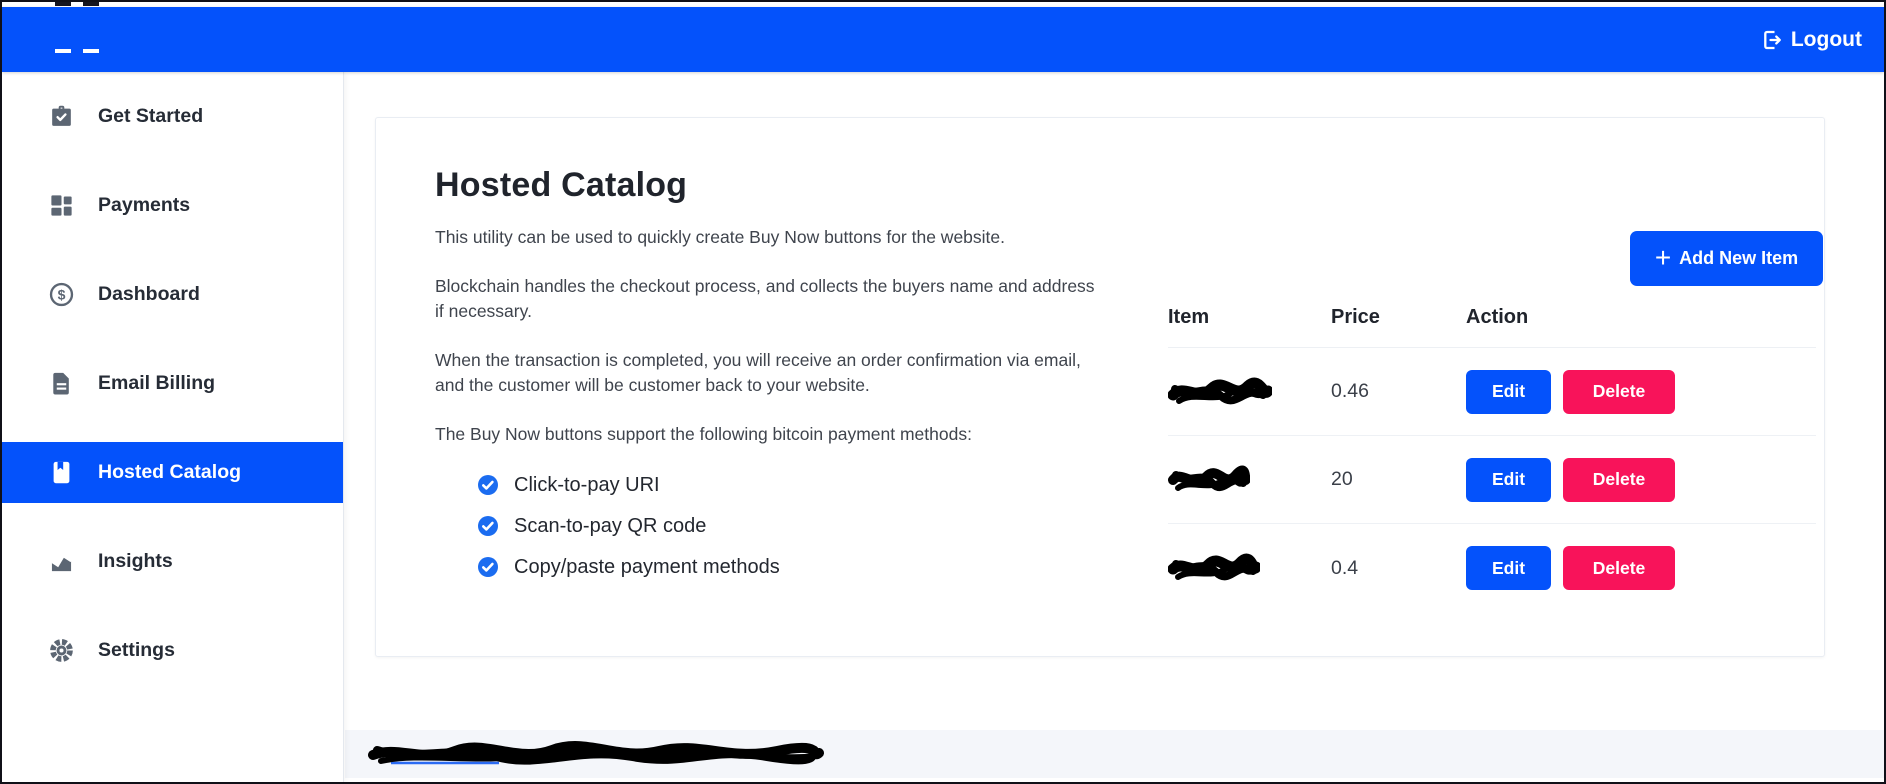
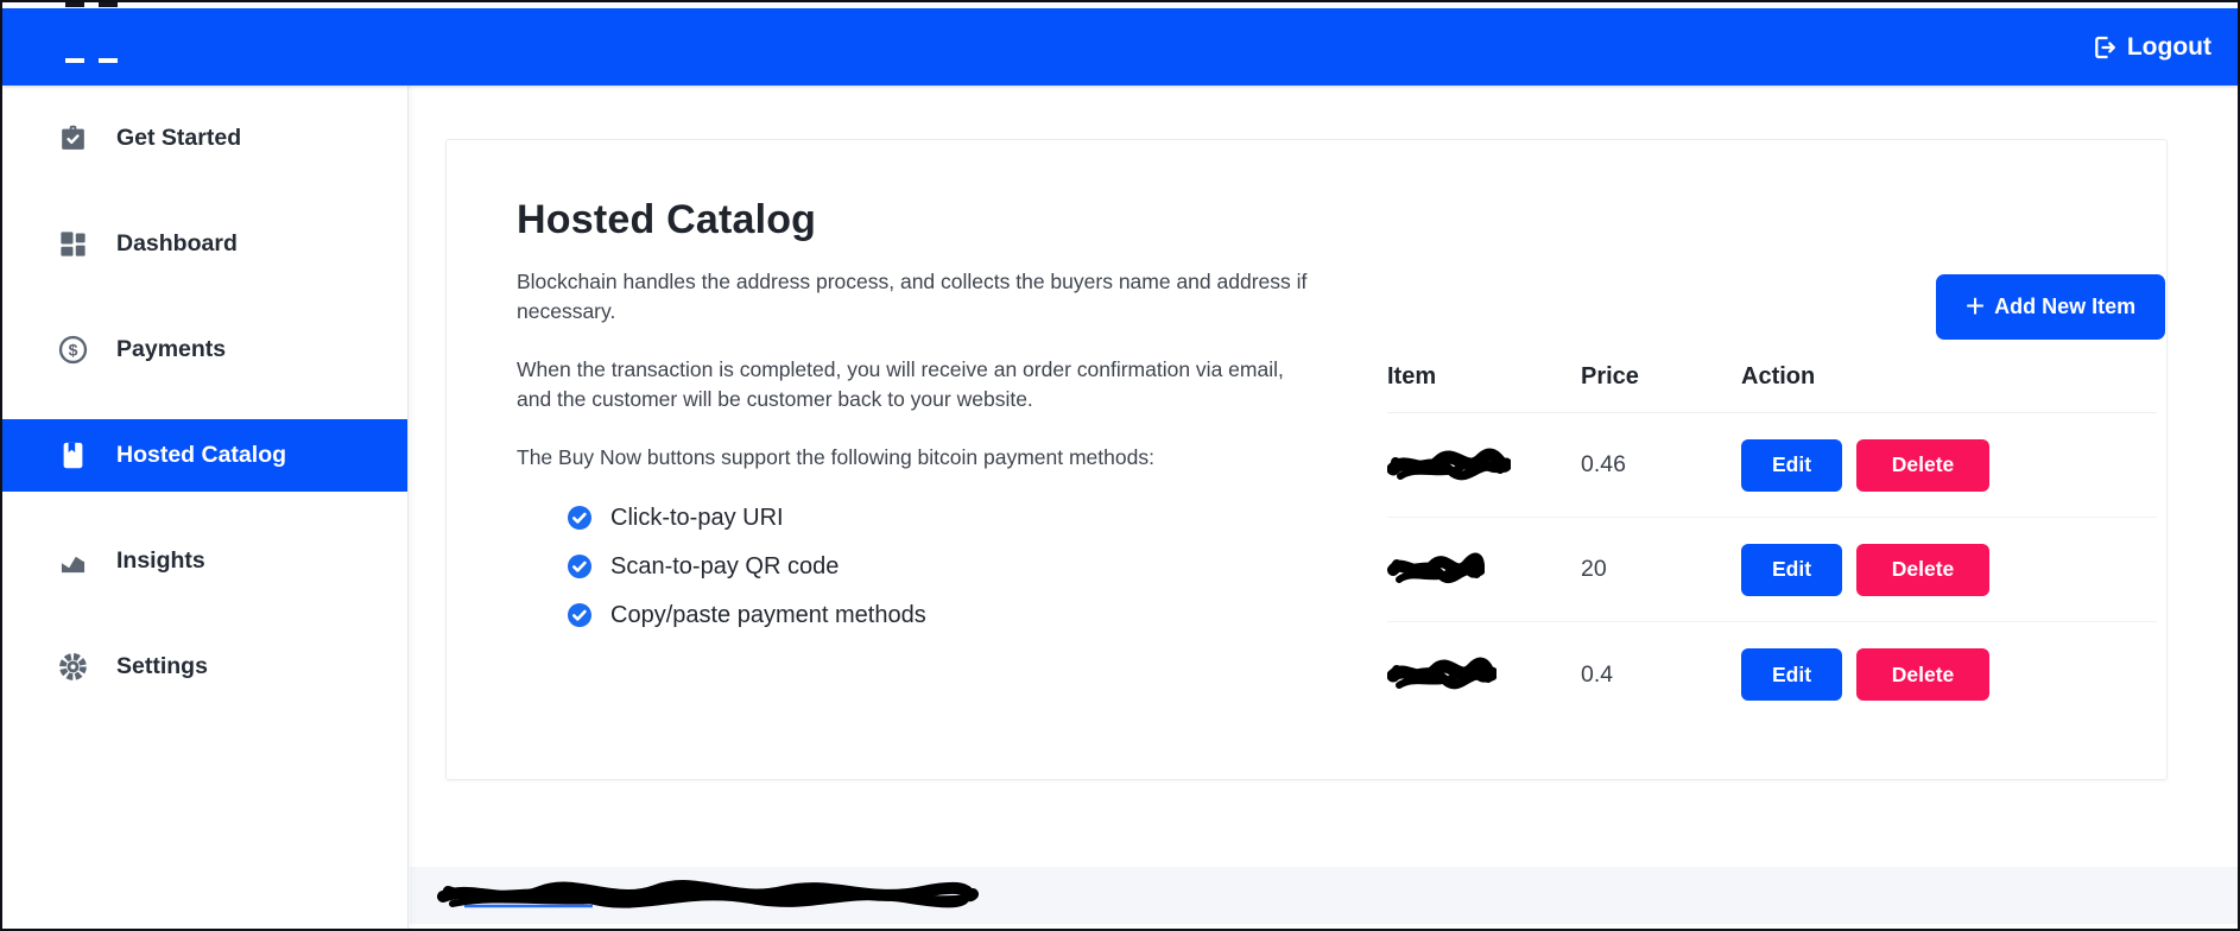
  Logout
  Get Started
- Payments
+ Dashboard
  $
- Dashboard
+ Payments
- Email Billing
  Hosted Catalog
  Insights
  Settings
  Hosted Catalog
- This utility can be used to quickly create Buy Now buttons for the website.
- Blockchain handles the checkout process, and collects the buyers name and address if necessary.
+ Blockchain handles the address process, and collects the buyers name and address if necessary.
  When the transaction is completed, you will receive an order confirmation via email, and the customer will be customer back to your website.
  The Buy Now buttons support the following bitcoin payment methods:
  Click-to-pay URI
  Scan-to-pay QR code
  Copy/paste payment methods
  +
  Add New Item
  Item
  Price
  Action
  0.46
  Edit
  Delete
  20
  Edit
  Delete
  0.4
  Edit
  Delete
